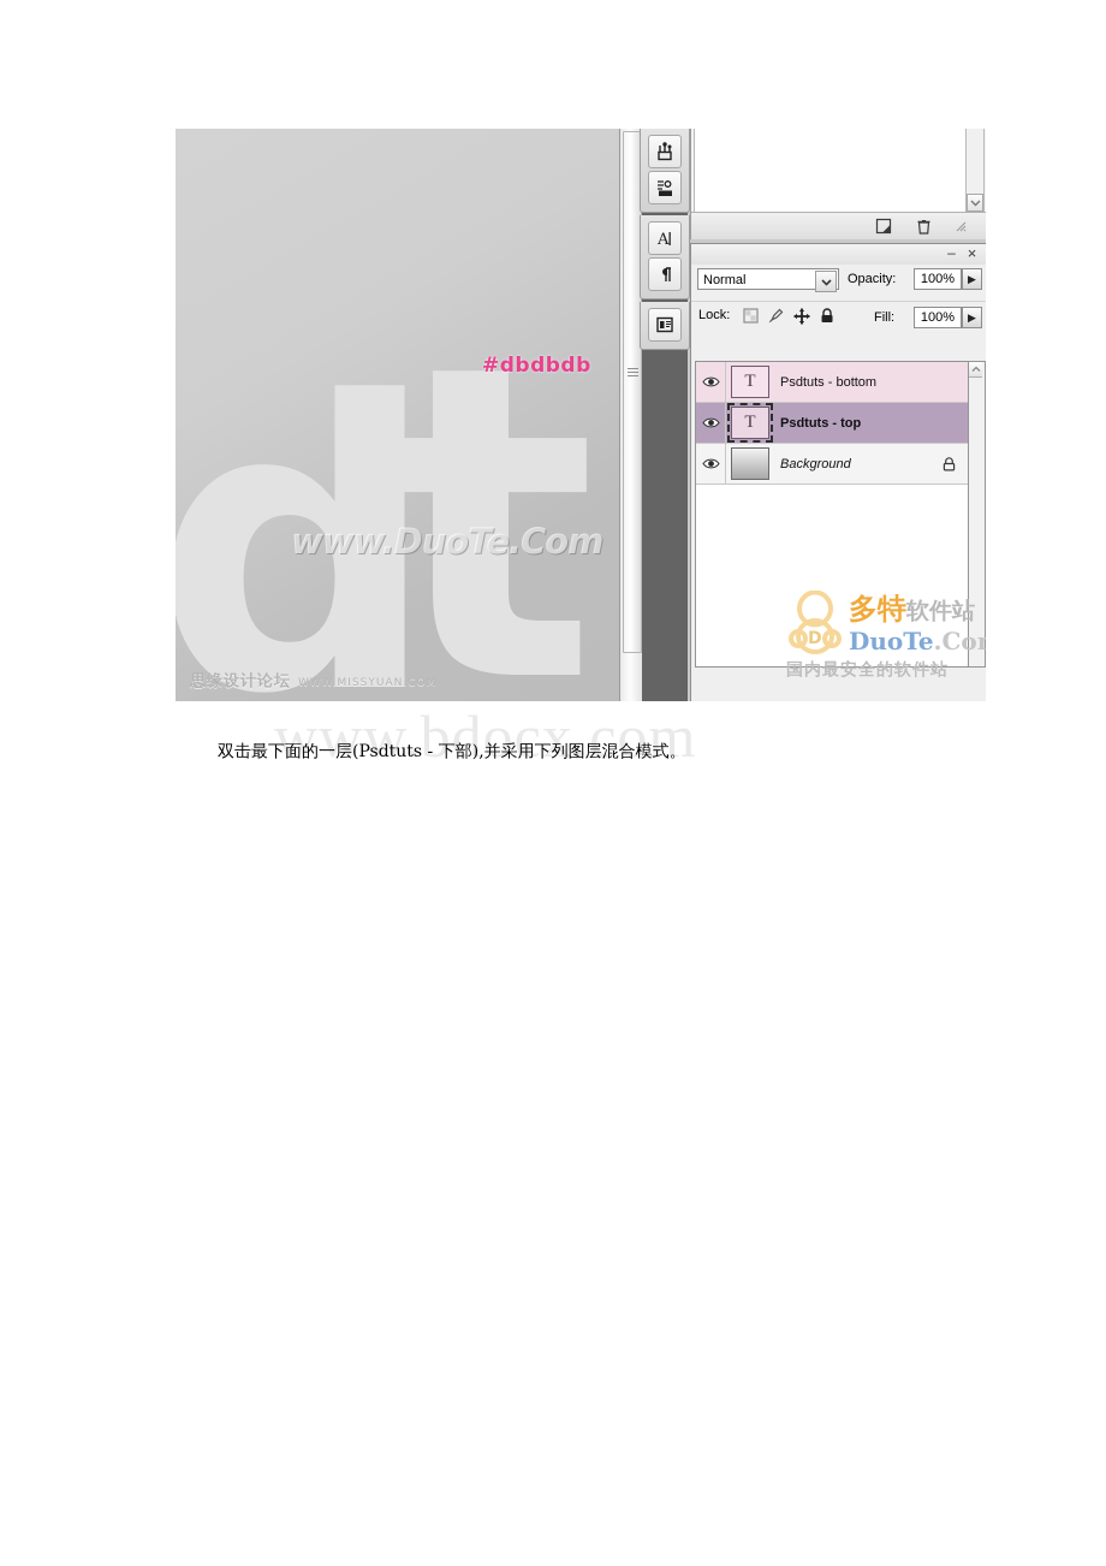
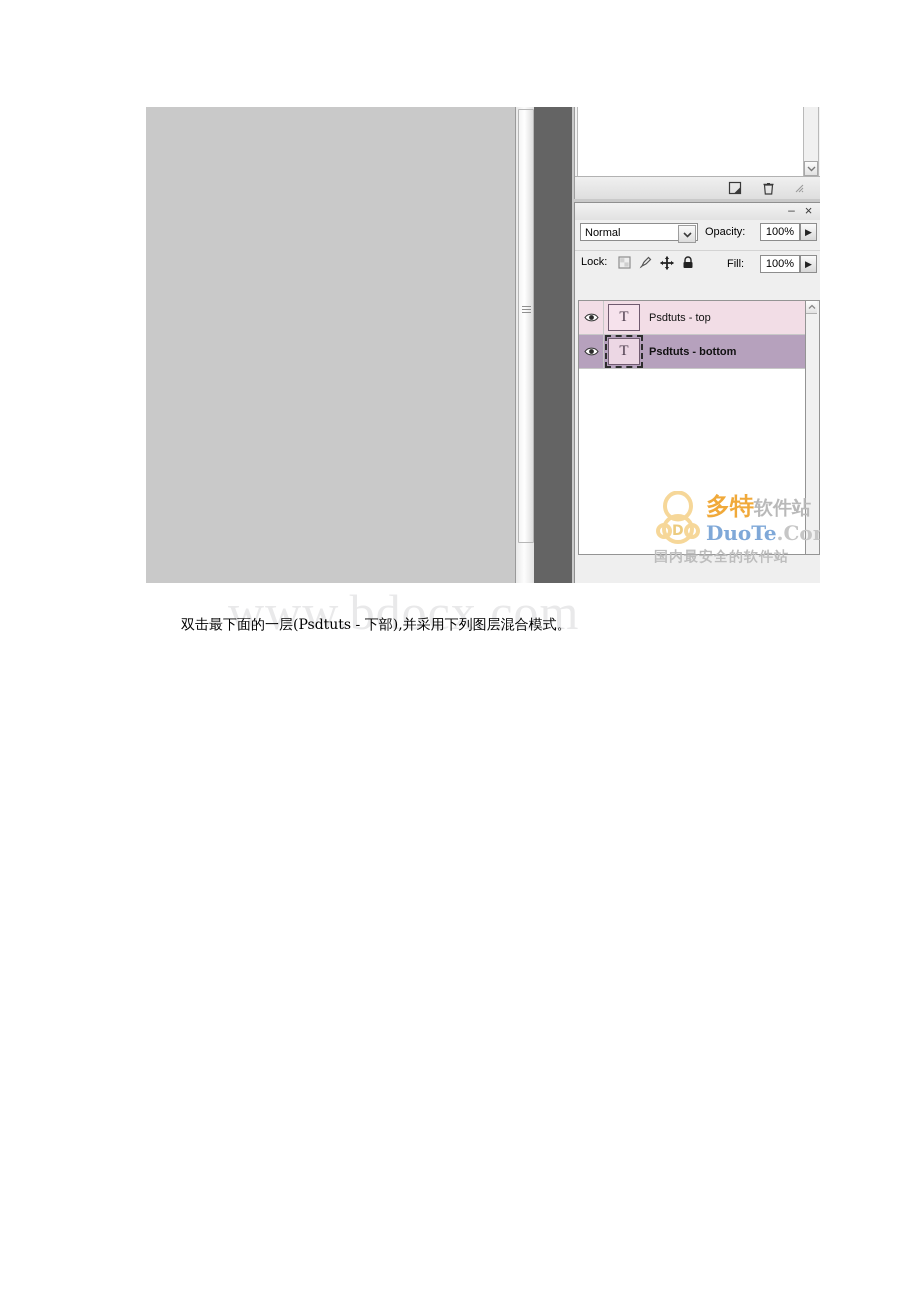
  www.bdocx.com
- d
- t
- www.DuoTe.Com
- #dbdbdb
- 思缘设计论坛 WWW.MISSYUAN.COM
- A
  –
  ×
  Normal
  Opacity:
  100%
  ▶
  Lock:
  Fill:
  100%
  ▶
  T
- Psdtuts - bottom
+ Psdtuts - top
  T
- Psdtuts - top
+ Psdtuts - bottom
- Background
  D
  多特软件站
  DuoTe.Co
  国内最安全的软件站
  双击最下面的一层(Psdtuts - 下部),并采用下列图层混合模式。
